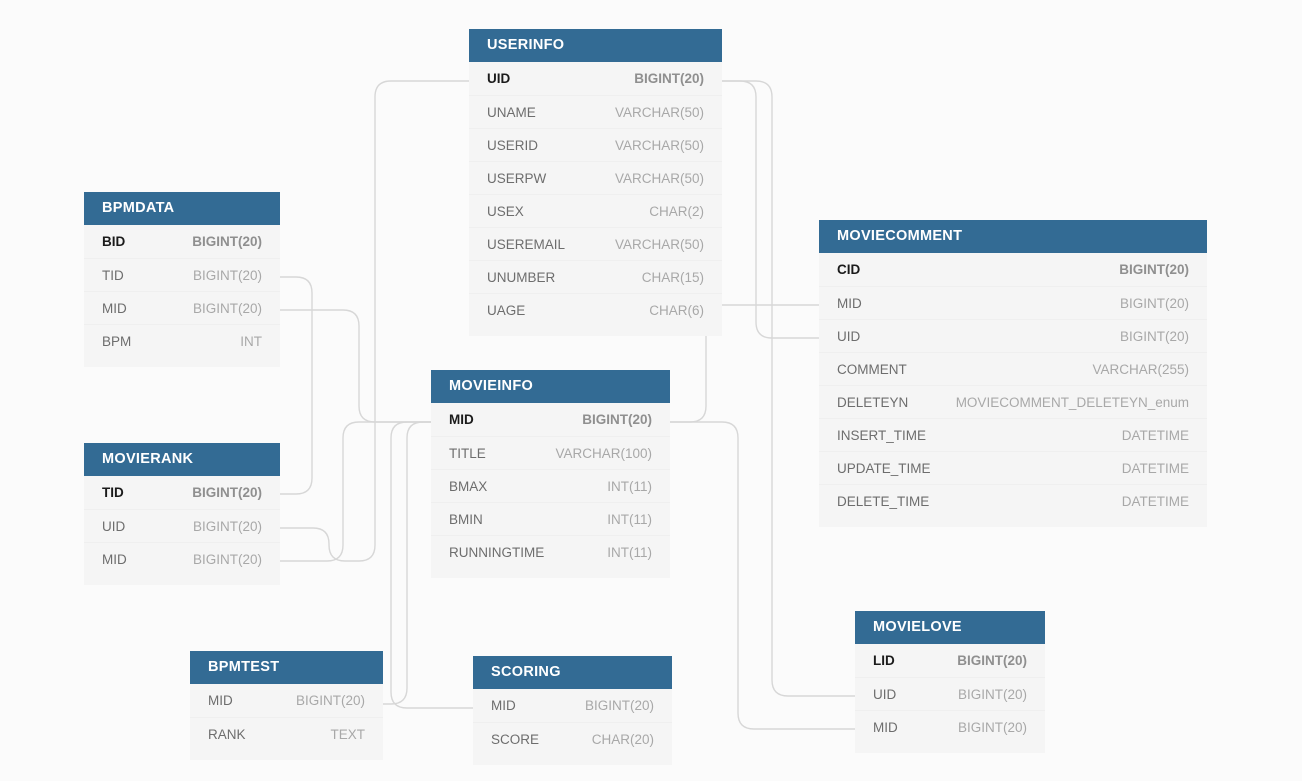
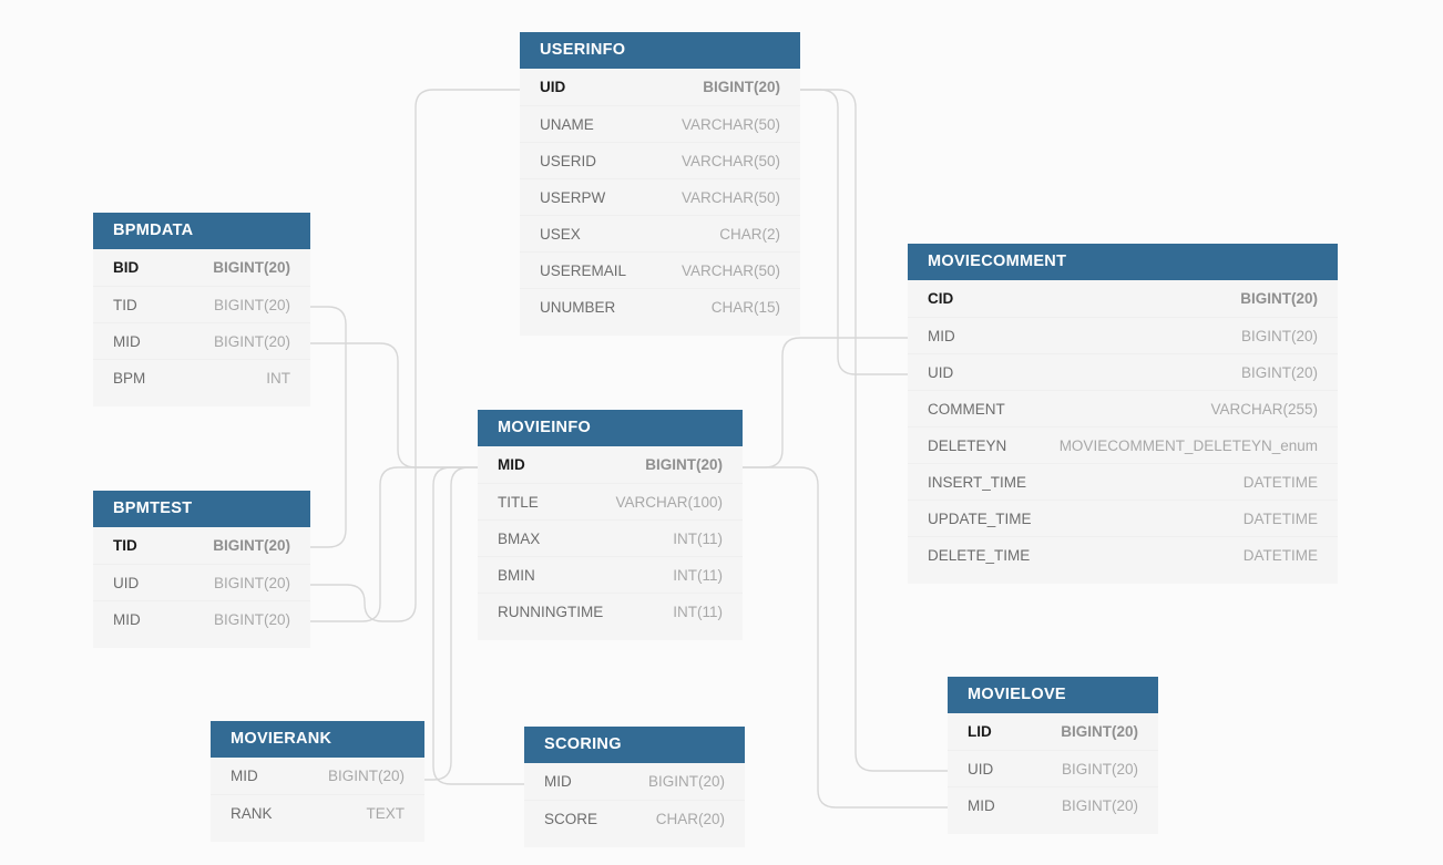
  BPMDATA
  BID
  BIGINT(20)
  TID
  BIGINT(20)
  MID
  BIGINT(20)
  BPM
  INT
- MOVIERANK
+ BPMTEST
  TID
  BIGINT(20)
  UID
  BIGINT(20)
  MID
  BIGINT(20)
  USERINFO
  UID
  BIGINT(20)
  UNAME
  VARCHAR(50)
  USERID
  VARCHAR(50)
  USERPW
  VARCHAR(50)
  USEX
  CHAR(2)
  USEREMAIL
  VARCHAR(50)
  UNUMBER
  CHAR(15)
- UAGE
- CHAR(6)
  MOVIEINFO
  MID
  BIGINT(20)
  TITLE
  VARCHAR(100)
  BMAX
  INT(11)
  BMIN
  INT(11)
  RUNNINGTIME
  INT(11)
  MOVIECOMMENT
  CID
  BIGINT(20)
  MID
  BIGINT(20)
  UID
  BIGINT(20)
  COMMENT
  VARCHAR(255)
  DELETEYN
  MOVIECOMMENT_DELETEYN_enum
  INSERT_TIME
  DATETIME
  UPDATE_TIME
  DATETIME
  DELETE_TIME
  DATETIME
- BPMTEST
+ MOVIERANK
  MID
  BIGINT(20)
  RANK
  TEXT
  SCORING
  MID
  BIGINT(20)
  SCORE
  CHAR(20)
  MOVIELOVE
  LID
  BIGINT(20)
  UID
  BIGINT(20)
  MID
  BIGINT(20)
